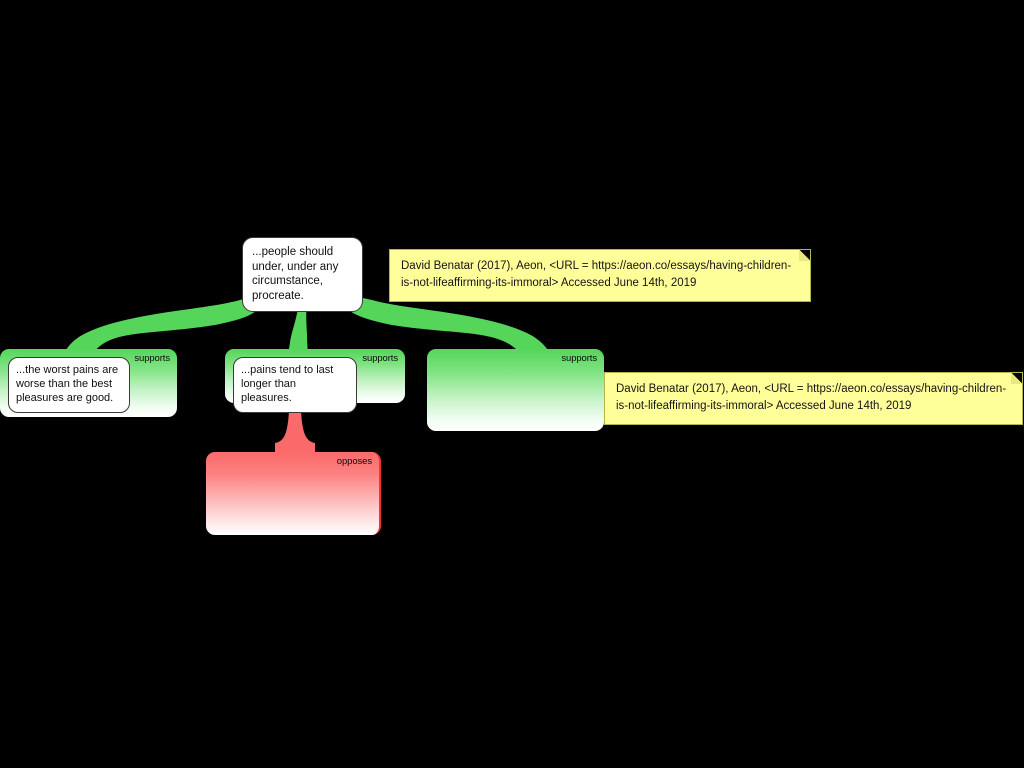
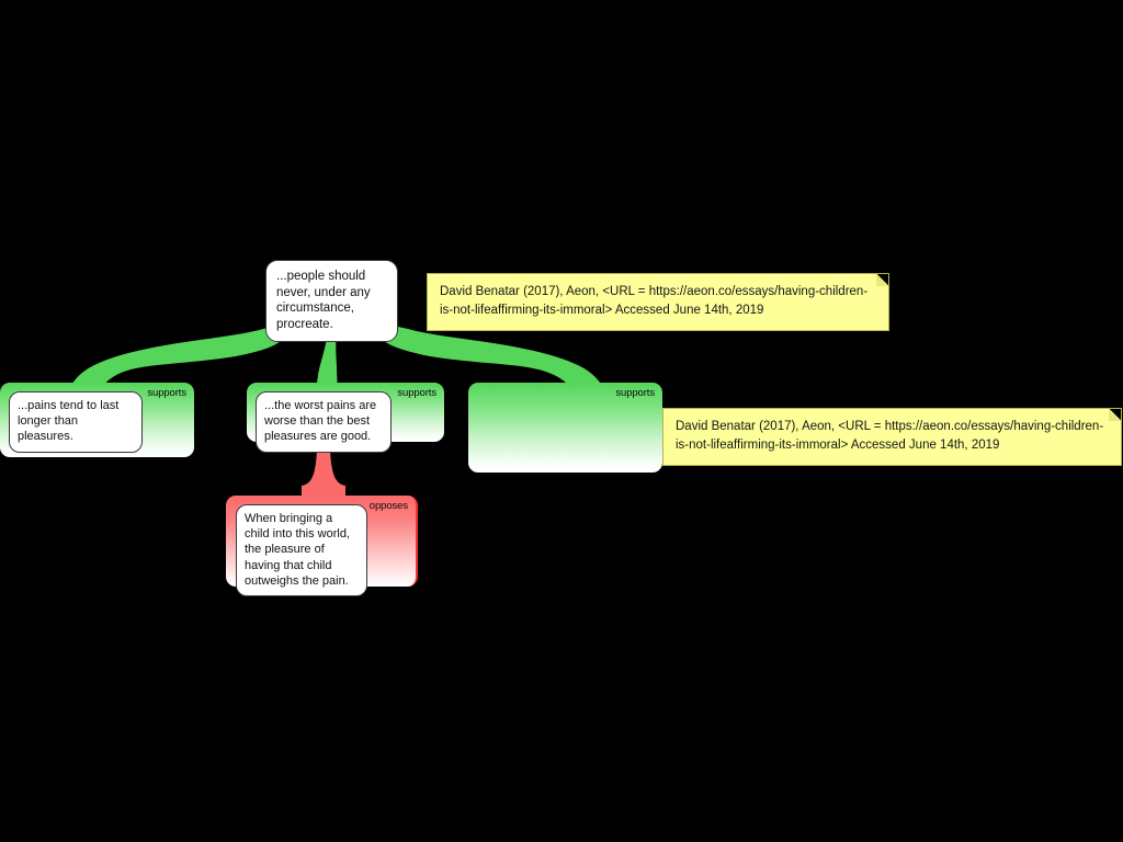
- ...people should under, under any circumstance, procreate.
+ ...people should never, under any circumstance, procreate.
  supports
- ...the worst pains are worse than the best pleasures are good.
+ ...pains tend to last longer than pleasures.
  supports
- ...pains tend to last longer than pleasures.
+ ...the worst pains are worse than the best pleasures are good.
  supports
  opposes
+ When bringing a child into this world, the pleasure of having that child outweighs the pain.
  David Benatar (2017), Aeon, <URL = https://aeon.co/essays/having-children-is-not-lifeaffirming-its-immoral> Accessed June 14th, 2019
  David Benatar (2017), Aeon, <URL = https://aeon.co/essays/having-children-is-not-lifeaffirming-its-immoral> Accessed June 14th, 2019
